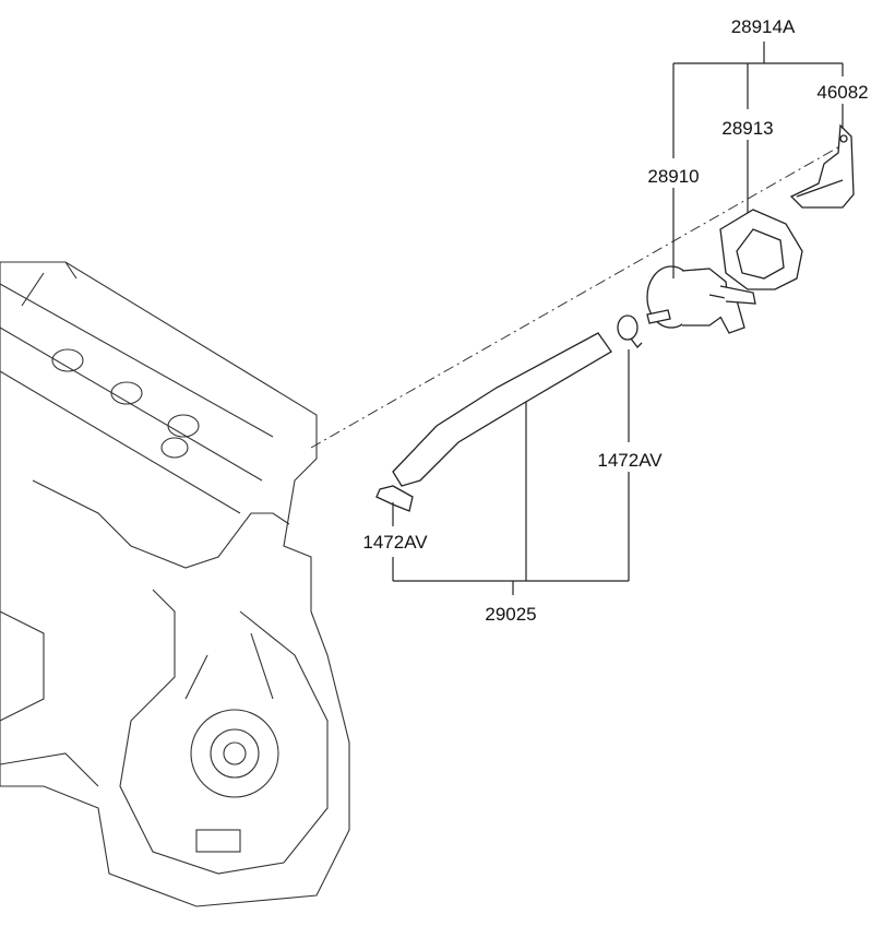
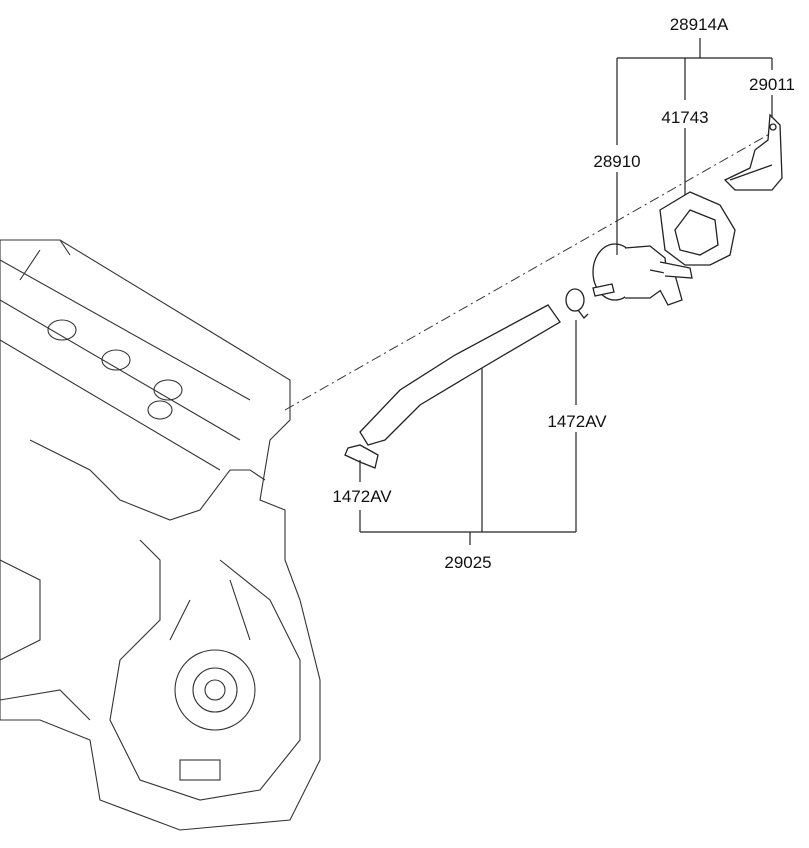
  28914A
- 46082
+ 29011
- 28913
+ 41743
  28910
  1472AV
  1472AV
  29025
